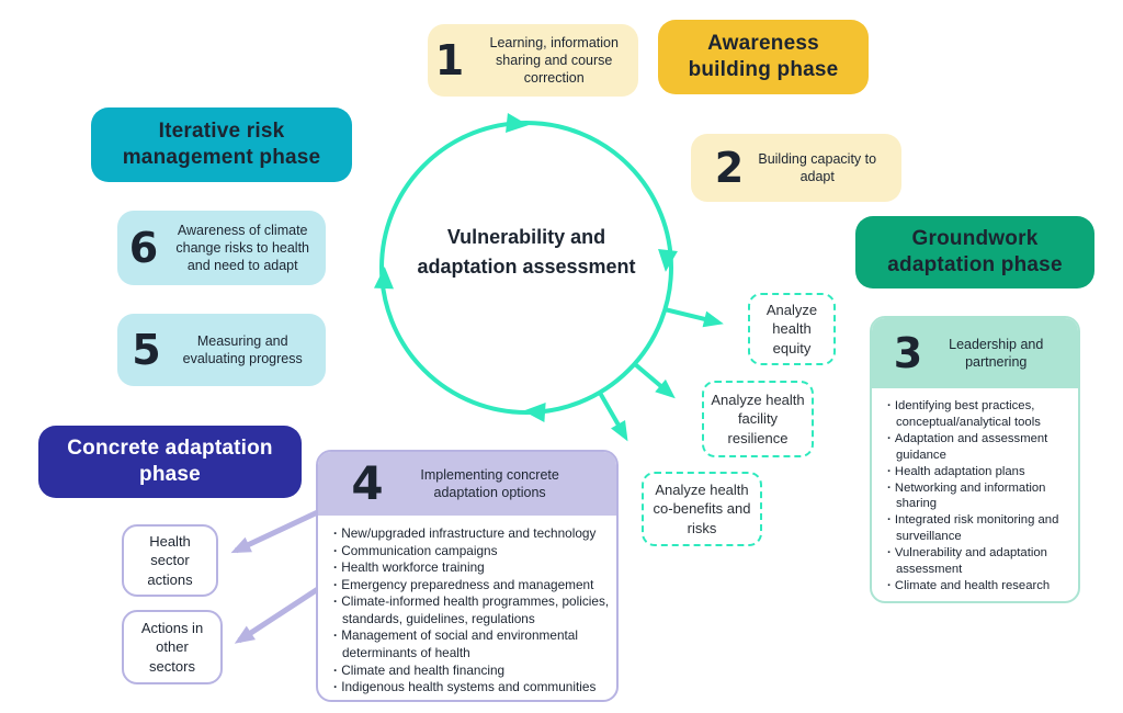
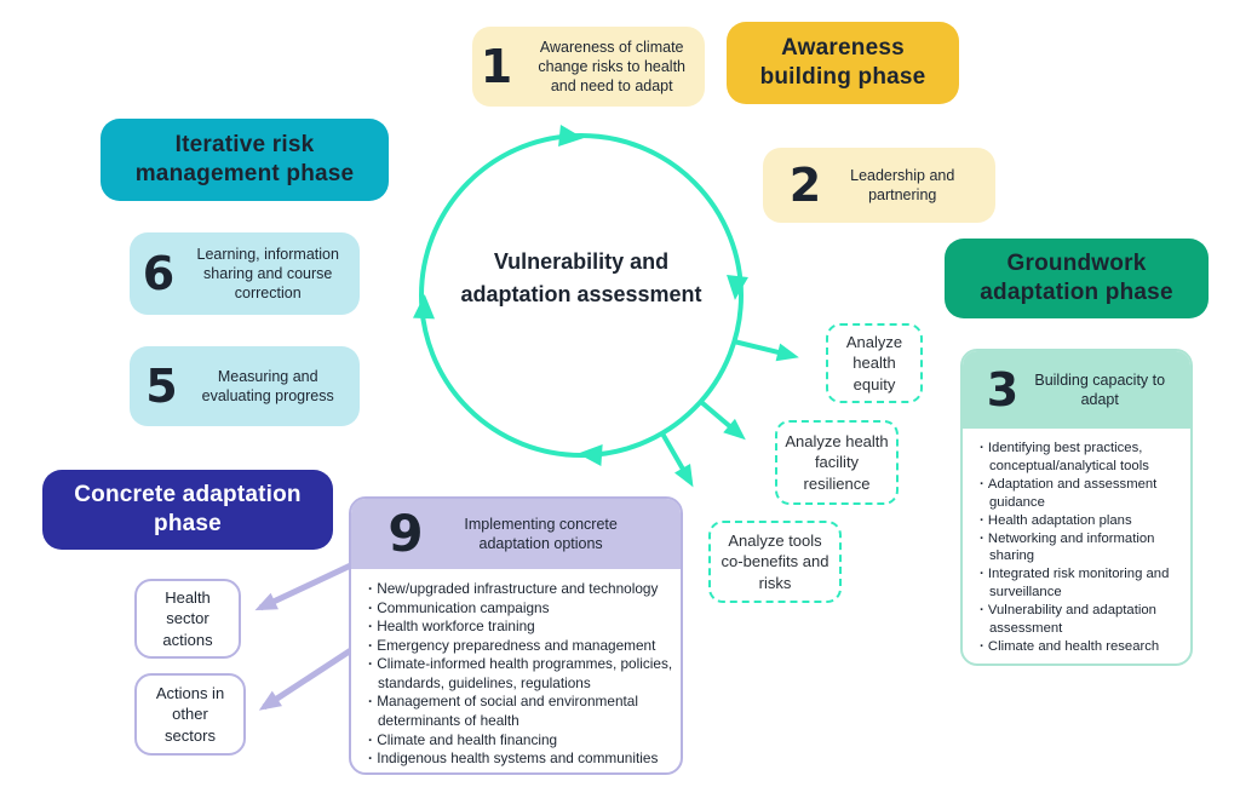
  Vulnerability and adaptation assessment
  1
- Learning, information sharing and course correction
+ Awareness of climate change risks to health and need to adapt
  Awareness building phase
  2
- Building capacity to adapt
+ Leadership and partnering
  Groundwork adaptation phase
  3
- Leadership and partnering
+ Building capacity to adapt
  Identifying best practices, conceptual/analytical tools
  Adaptation and assessment guidance
  Health adaptation plans
  Networking and information sharing
  Integrated risk monitoring and surveillance
  Vulnerability and adaptation assessment
  Climate and health research
  Iterative risk management phase
  6
- Awareness of climate change risks to health and need to adapt
+ Learning, information sharing and course correction
  5
  Measuring and evaluating progress
  Concrete adaptation phase
  Health sector actions
  Actions in other sectors
- 4
+ 9
  Implementing concrete adaptation options
  New/upgraded infrastructure and technology
  Communication campaigns
  Health workforce training
  Emergency preparedness and management
  Climate-informed health programmes, policies, standards, guidelines, regulations
  Management of social and environmental determinants of health
  Climate and health financing
  Indigenous health systems and communities
  Analyze health equity
  Analyze health facility resilience
- Analyze health co-benefits and risks
+ Analyze tools co-benefits and risks
